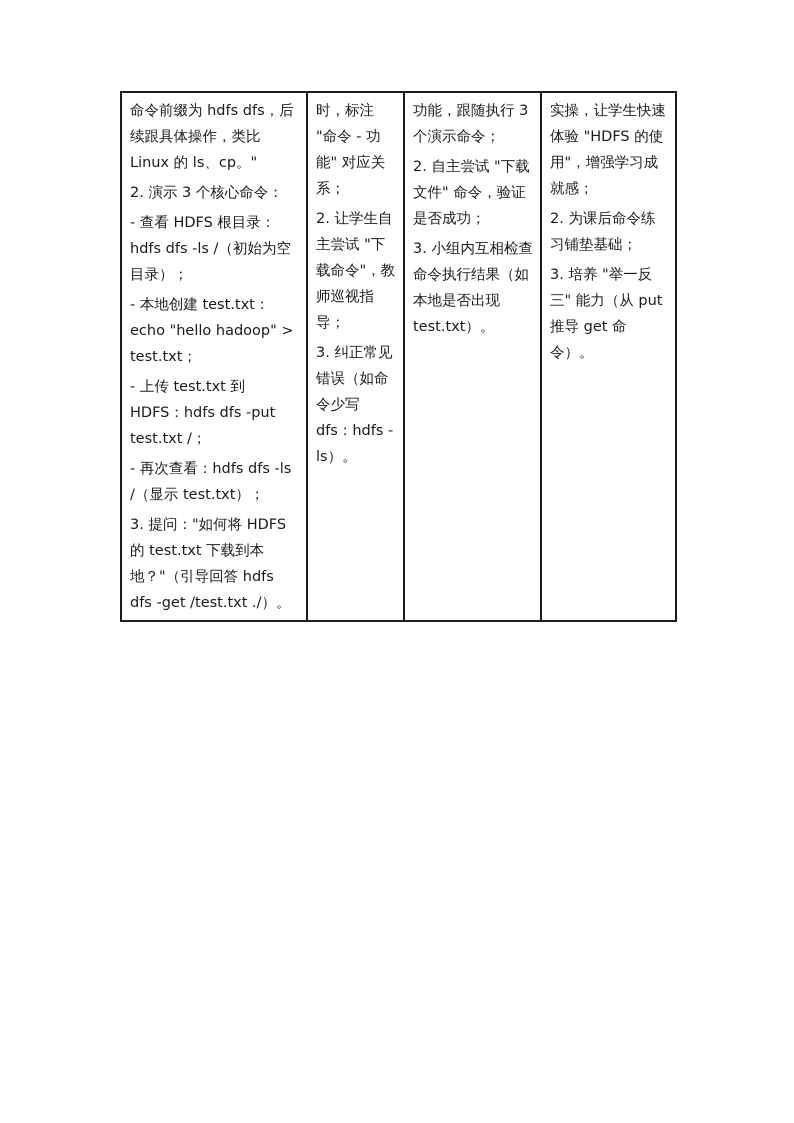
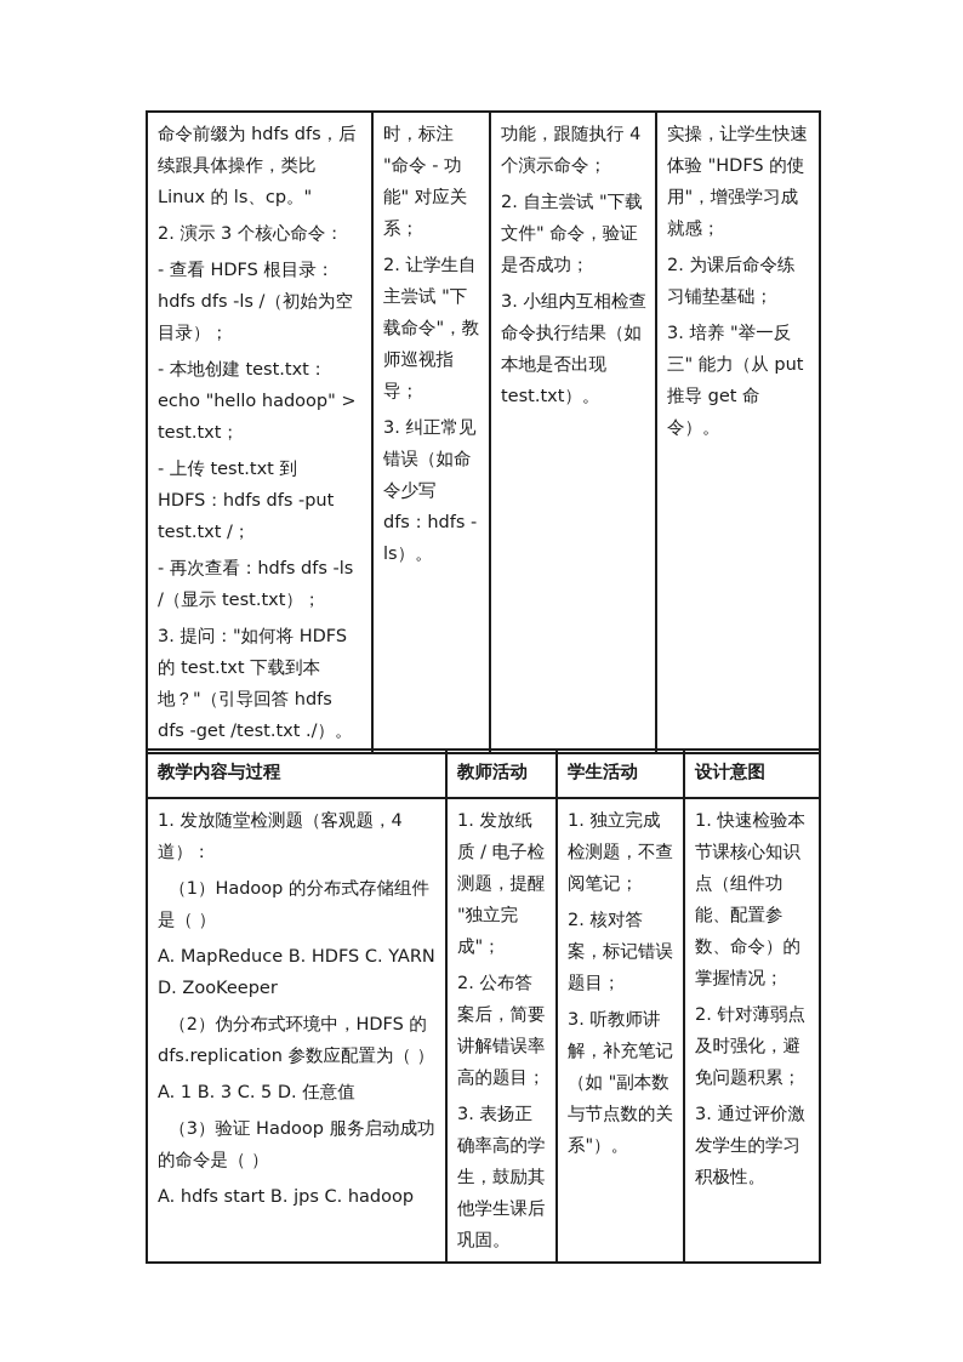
- 命令前缀为 hdfs dfs，后续跟具体操作，类比 Linux 的 ls、cp。"2. 演示 3 个核心命令：- 查看 HDFS 根目录：hdfs dfs -ls /（初始为空目录）；- 本地创建 test.txt：echo "hello hadoop" > test.txt；- 上传 test.txt 到 HDFS：hdfs dfs -put test.txt /；- 再次查看：hdfs dfs -ls /（显示 test.txt）；3. 提问："如何将 HDFS 的 test.txt 下载到本地？"（引导回答 hdfs dfs -get /test.txt ./）。	时，标注 "命令 - 功能" 对应关系；2. 让学生自主尝试 "下载命令"，教师巡视指导；3. 纠正常见错误（如命令少写 dfs：hdfs -ls）。	功能，跟随执行 3 个演示命令；2. 自主尝试 "下载文件" 命令，验证是否成功；3. 小组内互相检查命令执行结果（如本地是否出现 test.txt）。	实操，让学生快速体验 "HDFS 的使用"，增强学习成就感；2. 为课后命令练习铺垫基础；3. 培养 "举一反三" 能力（从 put 推导 get 命令）。
+ 命令前缀为 hdfs dfs，后续跟具体操作，类比 Linux 的 ls、cp。"2. 演示 3 个核心命令：- 查看 HDFS 根目录：hdfs dfs -ls /（初始为空目录）；- 本地创建 test.txt：echo "hello hadoop" > test.txt；- 上传 test.txt 到 HDFS：hdfs dfs -put test.txt /；- 再次查看：hdfs dfs -ls /（显示 test.txt）；3. 提问："如何将 HDFS 的 test.txt 下载到本地？"（引导回答 hdfs dfs -get /test.txt ./）。	时，标注 "命令 - 功能" 对应关系；2. 让学生自主尝试 "下载命令"，教师巡视指导；3. 纠正常见错误（如命令少写 dfs：hdfs -ls）。	功能，跟随执行 4 个演示命令；2. 自主尝试 "下载文件" 命令，验证是否成功；3. 小组内互相检查命令执行结果（如本地是否出现 test.txt）。	实操，让学生快速体验 "HDFS 的使用"，增强学习成就感；2. 为课后命令练习铺垫基础；3. 培养 "举一反三" 能力（从 put 推导 get 命令）。
+ 教学内容与过程	教师活动	学生活动	设计意图
+ 1. 发放随堂检测题（客观题，4 道）： （1）Hadoop 的分布式存储组件是（ ）A. MapReduce B. HDFS C. YARN D. ZooKeeper （2）伪分布式环境中，HDFS 的 dfs.replication 参数应配置为（ ）A. 1 B. 3 C. 5 D. 任意值 （3）验证 Hadoop 服务启动成功的命令是（ ）A. hdfs start B. jps C. hadoop	1. 发放纸质 / 电子检测题，提醒 "独立完成"；2. 公布答案后，简要讲解错误率高的题目；3. 表扬正确率高的学生，鼓励其他学生课后巩固。	1. 独立完成检测题，不查阅笔记；2. 核对答案，标记错误题目；3. 听教师讲解，补充笔记（如 "副本数与节点数的关系"）。	1. 快速检验本节课核心知识点（组件功能、配置参数、命令）的掌握情况；2. 针对薄弱点及时强化，避免问题积累；3. 通过评价激发学生的学习积极性。
